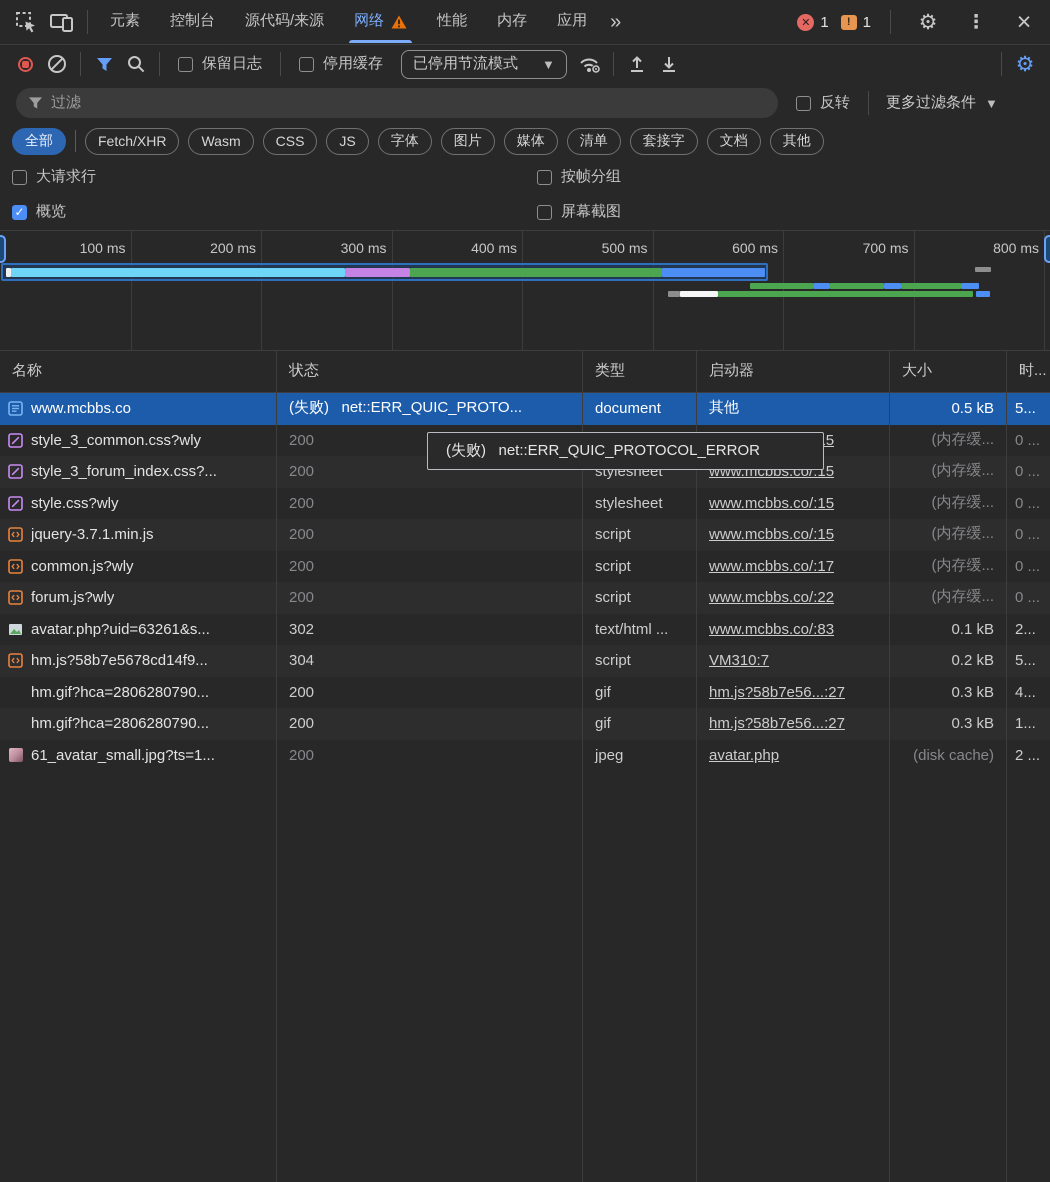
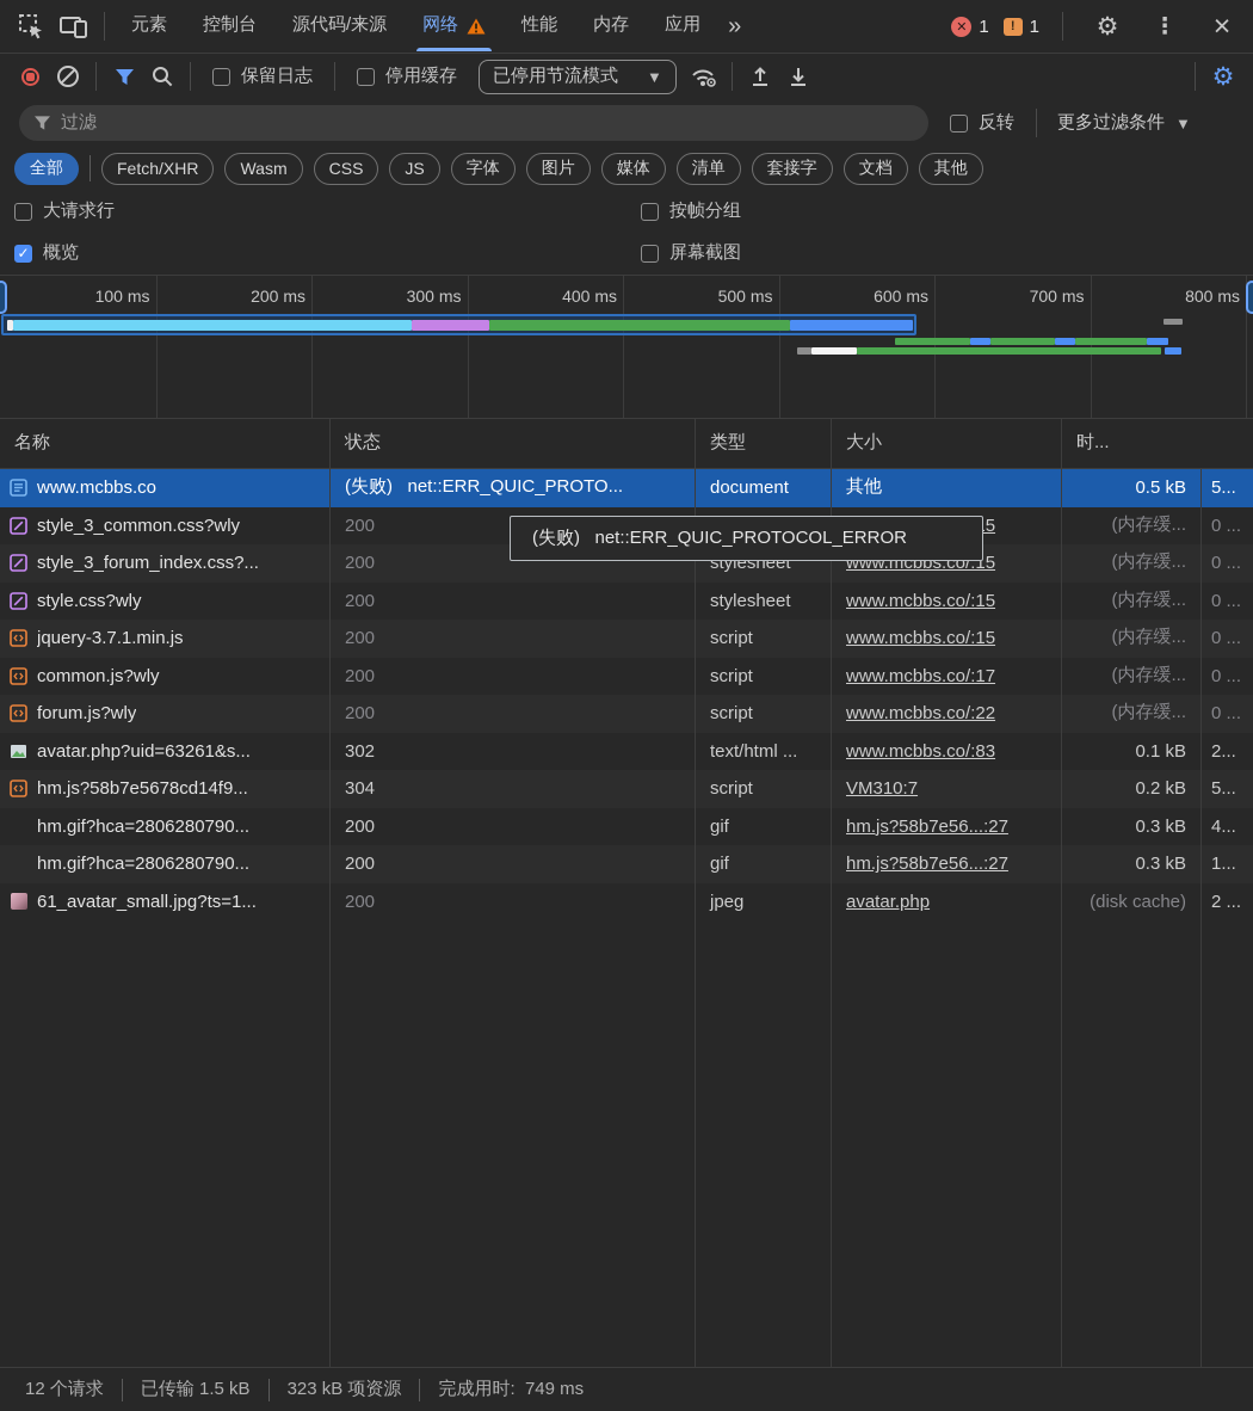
  元素
  控制台
  源代码/来源
  网络
  性能
  内存
  应用
  »
  ✕
  1
  !
  1
  ⚙
  ⋮
  ×
  保留日志
  停用缓存
  已停用节流模式
  ▼
  ⚙
  过滤
  反转
  更多过滤条件
  ▼
  全部
  Fetch/XHR
  Wasm
  CSS
  JS
  字体
  图片
  媒体
  清单
  套接字
  文档
  其他
  大请求行
  按帧分组
  ✓
  概览
  屏幕截图
  100 ms
  200 ms
  300 ms
  400 ms
  500 ms
  600 ms
  700 ms
  800 ms
  名称
  状态
  类型
- 启动器
  大小
  时...
  www.mcbbs.co
  (失败) net::ERR_QUIC_PROTO...
  document
  其他
  0.5 kB
  5...
  style_3_common.css?wly
  200
  (内存缓...
  0 ...
  style_3_forum_index.css?...
  200
  stylesheet
  www.mcbbs.co/:15
  (内存缓...
  0 ...
  style.css?wly
  200
  stylesheet
  www.mcbbs.co/:15
  (内存缓...
  0 ...
  jquery-3.7.1.min.js
  200
  script
  www.mcbbs.co/:15
  (内存缓...
  0 ...
  common.js?wly
  200
  script
  www.mcbbs.co/:17
  (内存缓...
  0 ...
  forum.js?wly
  200
  script
  www.mcbbs.co/:22
  (内存缓...
  0 ...
  avatar.php?uid=63261&s...
  302
  text/html ...
  www.mcbbs.co/:83
  0.1 kB
  2...
  hm.js?58b7e5678cd14f9...
  304
  script
  VM310:7
  0.2 kB
  5...
  hm.gif?hca=2806280790...
  200
  gif
  hm.js?58b7e56...:27
  0.3 kB
  4...
  hm.gif?hca=2806280790...
  200
  gif
  hm.js?58b7e56...:27
  0.3 kB
  1...
  61_avatar_small.jpg?ts=1...
  200
  jpeg
  avatar.php
  (disk cache)
  2 ...
  (失败) net::ERR_QUIC_PROTOCOL_ERROR
+ 12 个请求
+ 已传输 1.5 kB
+ 323 kB 项资源
+ 完成用时: 749 ms
